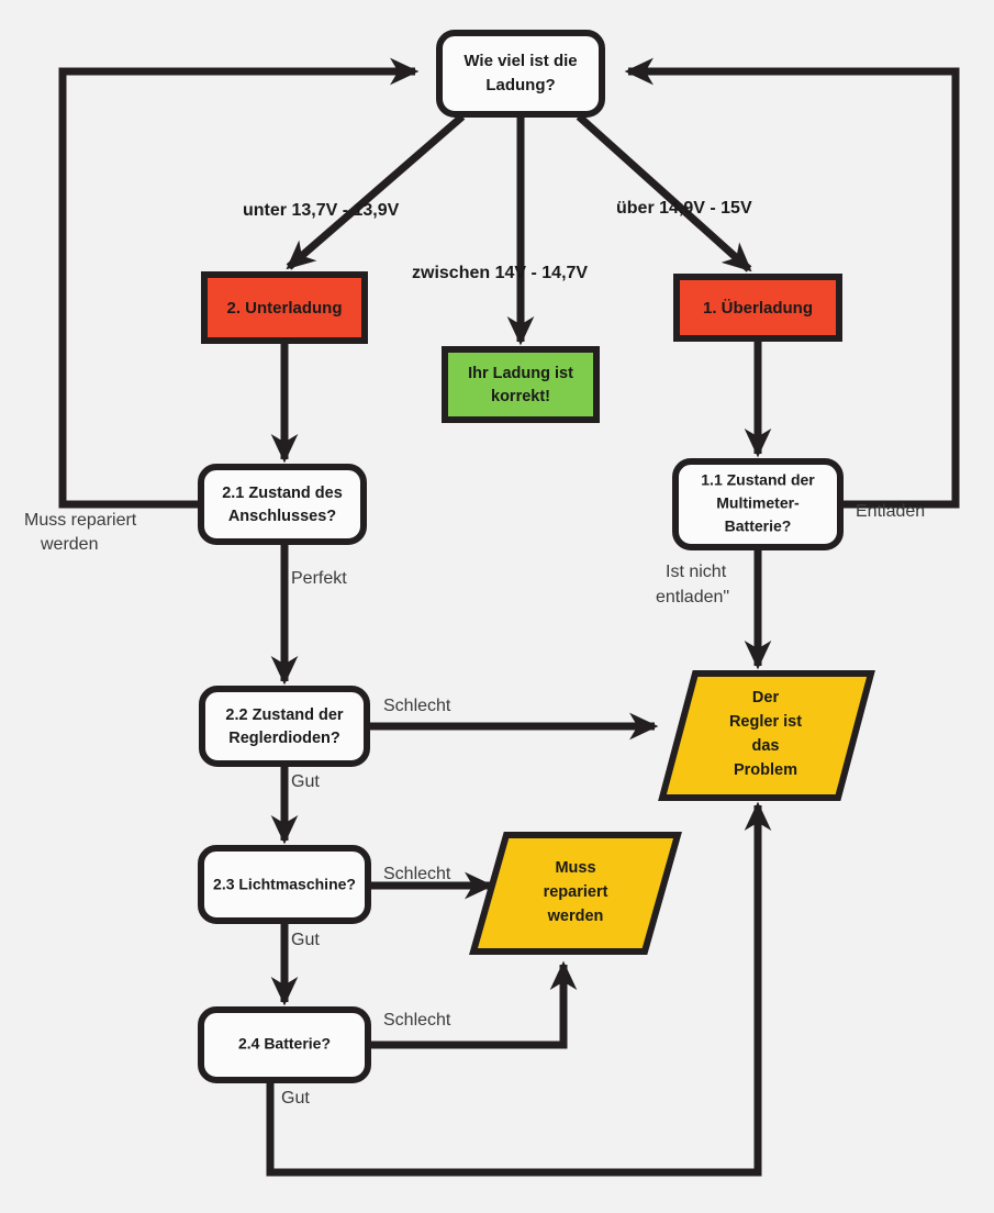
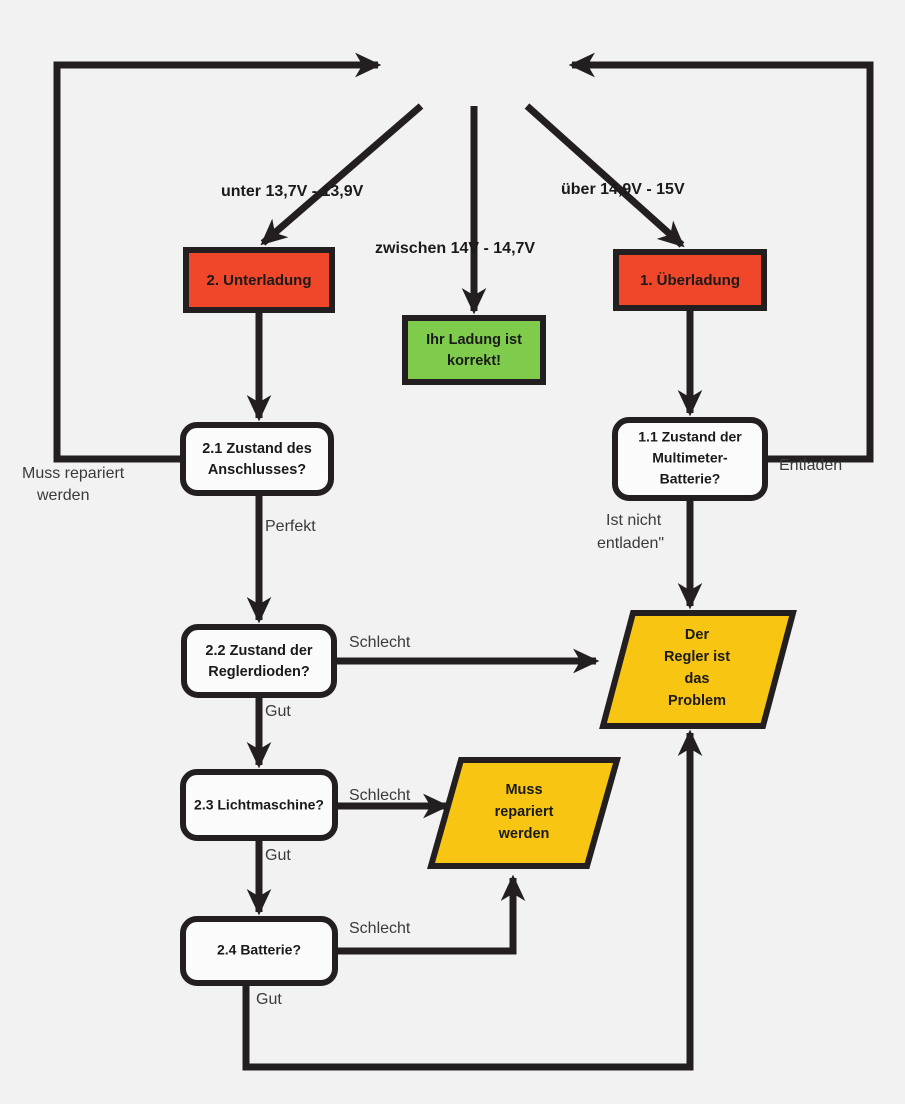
- Wie viel ist die
- Ladung?
  2. Unterladung
  Ihr Ladung ist
  korrekt!
  1. Überladung
  2.1 Zustand des
  Anschlusses?
  1.1 Zustand der
  Multimeter-
  Batterie?
  2.2 Zustand der
  Reglerdioden?
  2.3 Lichtmaschine?
  2.4 Batterie?
  Der
  Regler ist
  das
  Problem
  Muss
  repariert
  werden
  unter 13,7V - 13,9V
  zwischen 14V - 14,7V
  über 14,9V - 15V
  Muss repariert
  werden
  Entladen
  Ist nicht
  entladen"
  Perfekt
  Schlecht
  Gut
  Schlecht
  Gut
  Schlecht
  Gut
